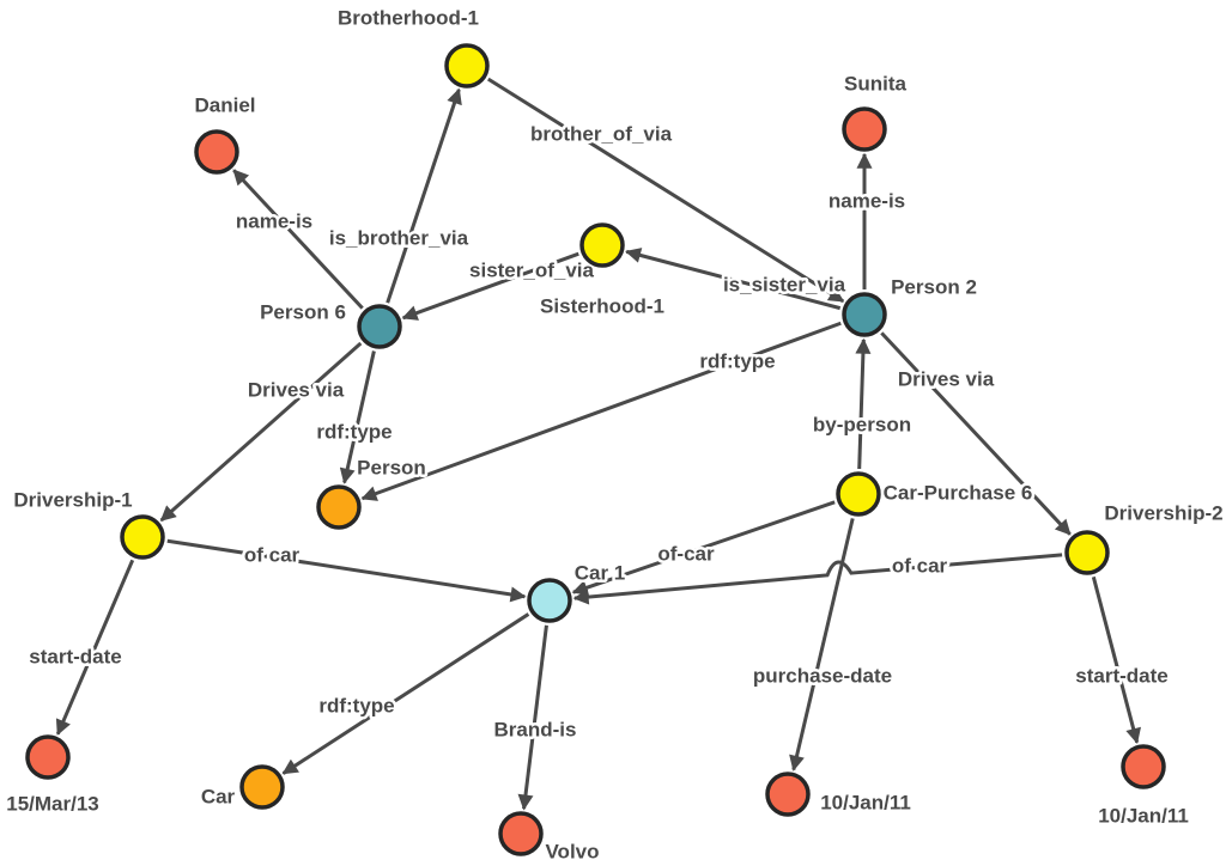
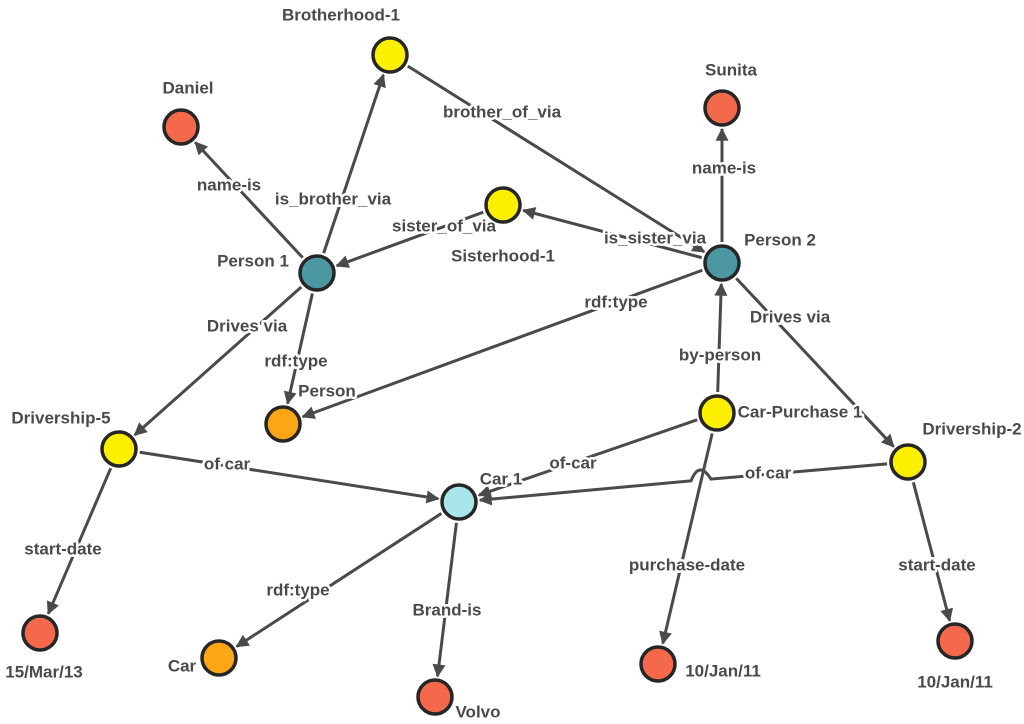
  name-is
  is_brother_via
  brother_of_via
  sister_of_via
  is_sister_via
  name-is
  Drives via
  rdf:type
  rdf:type
  Drives via
  by-person
  of car
  of-car
  of car
  start-date
  purchase-date
  start-date
  rdf:type
  Brand-is
  Brotherhood-1
  Daniel
  Sunita
  Sisterhood-1
- Person 6
+ Person 1
  Person 2
  Person
- Drivership-1
+ Drivership-5
- Car-Purchase 6
+ Car-Purchase 1
  Drivership-2
  Car 1
  15/Mar/13
  Car
  Volvo
  10/Jan/11
  10/Jan/11
